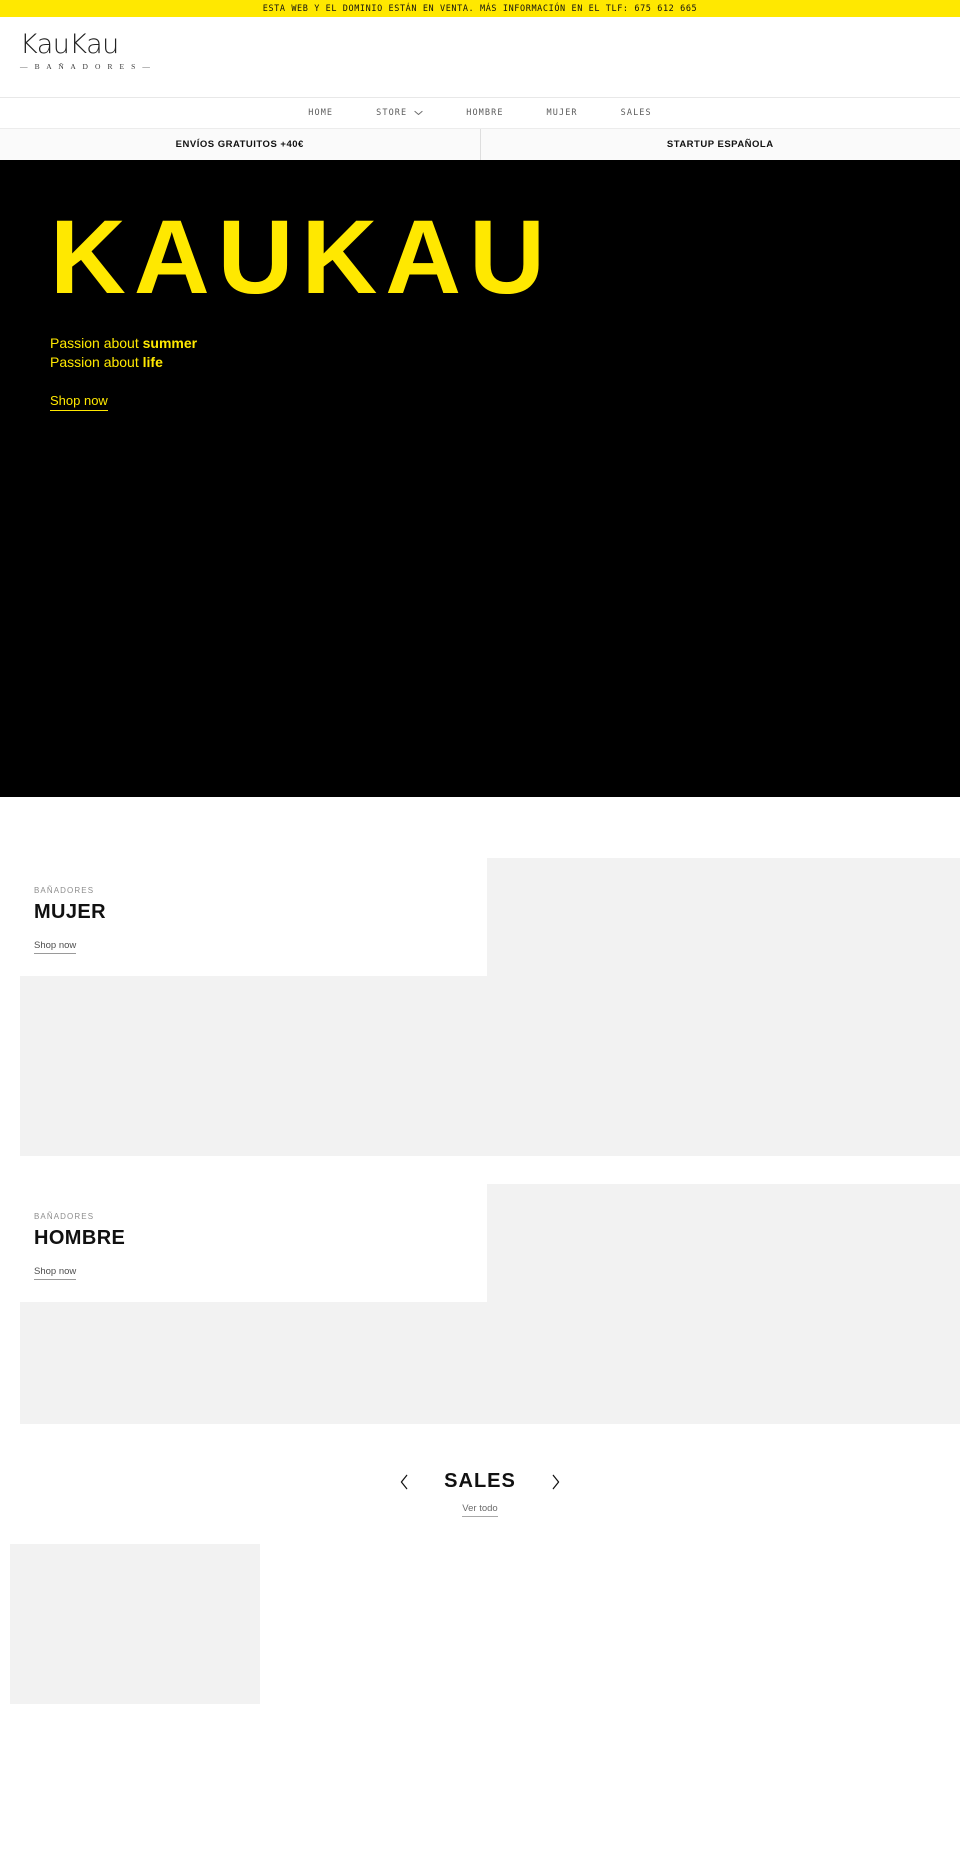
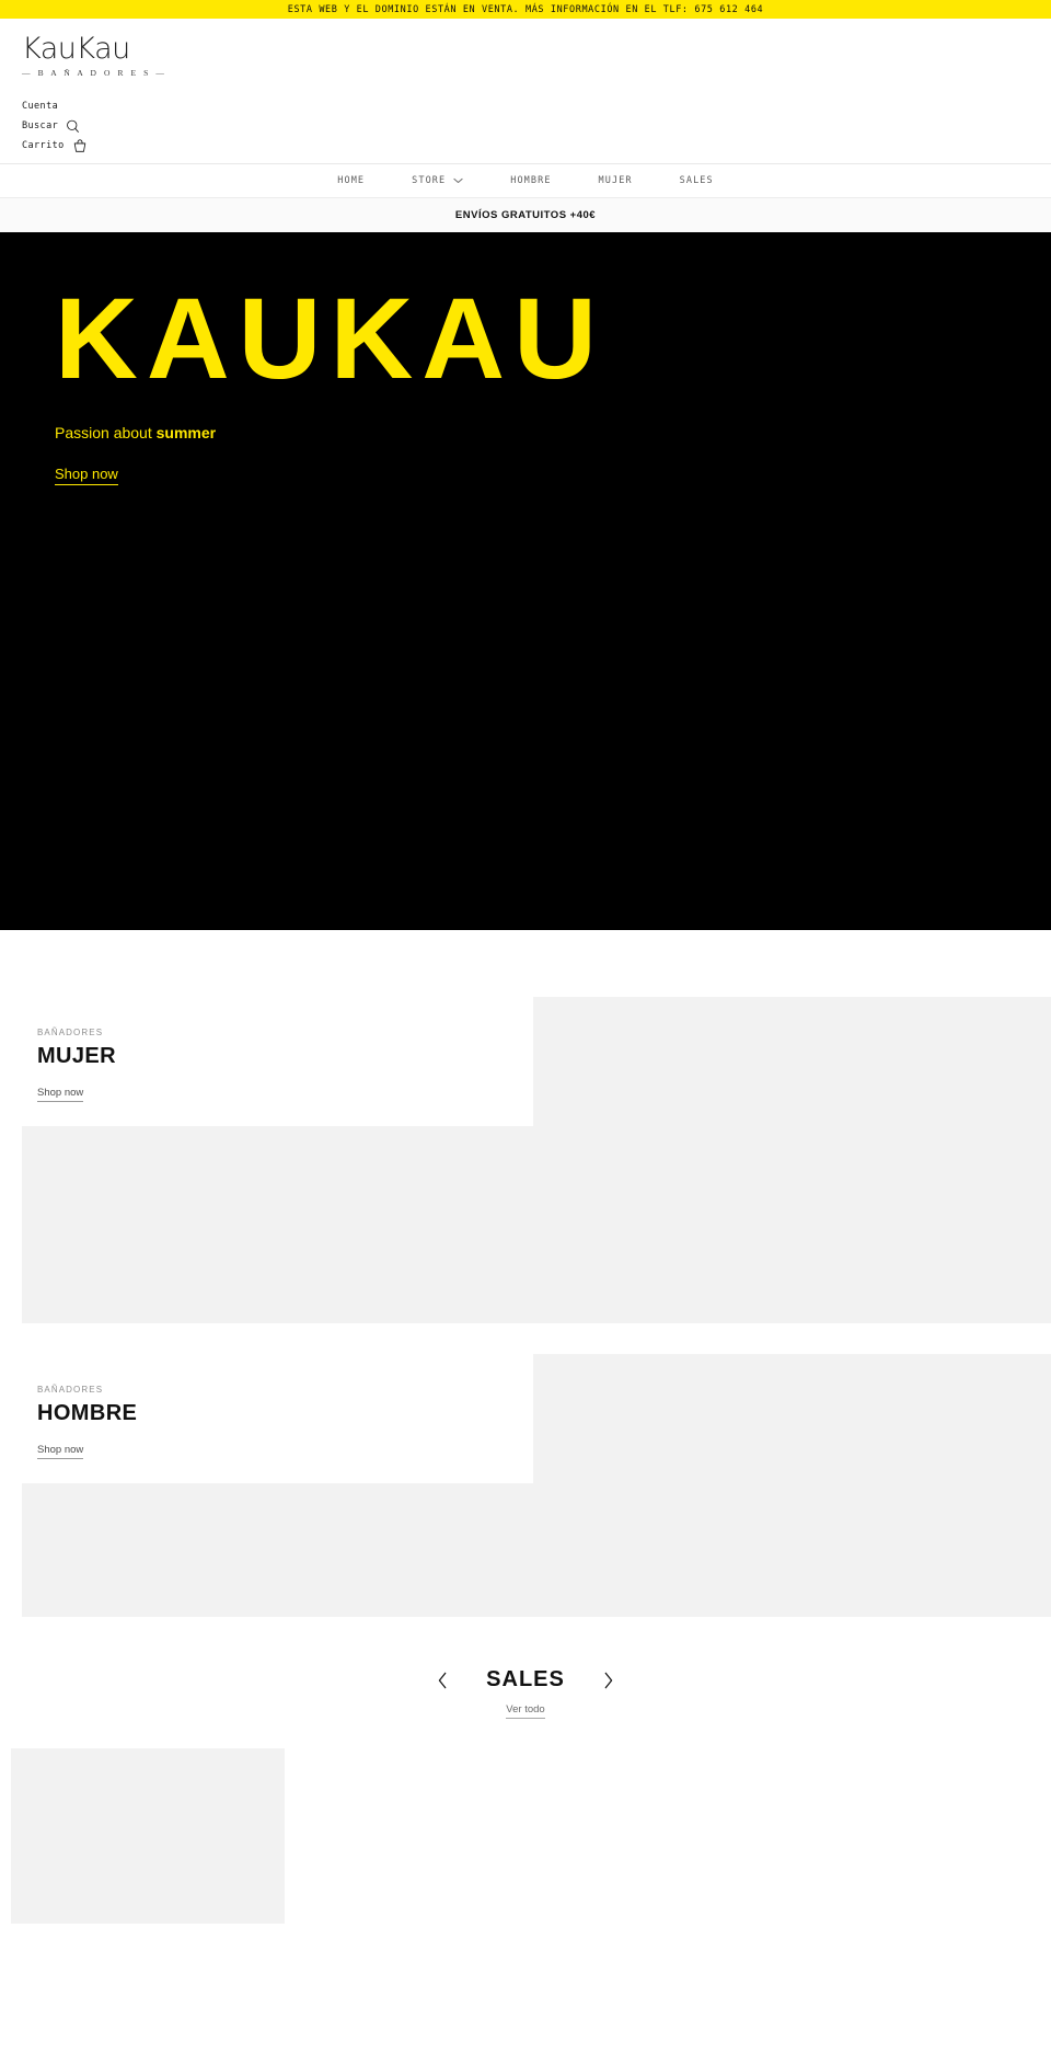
- ESTA WEB Y EL DOMINIO ESTÁN EN VENTA. MÁS INFORMACIÓN EN EL TLF: 675 612 665
+ ESTA WEB Y EL DOMINIO ESTÁN EN VENTA. MÁS INFORMACIÓN EN EL TLF: 675 612 464
  KauKau
  — B A Ñ A D O R E S —
+ Cuenta
+ Buscar
+ Carrito
  HOME
  STORE
  HOMBRE
  MUJER
  SALES
  ENVÍOS GRATUITOS +40€
- STARTUP ESPAÑOLA
  KAUKAU
  Passion about summer
- Passion about life
  Shop now
  BAÑADORES
  MUJER
  Shop now
  BAÑADORES
  HOMBRE
  Shop now
  SALES
  Ver todo
